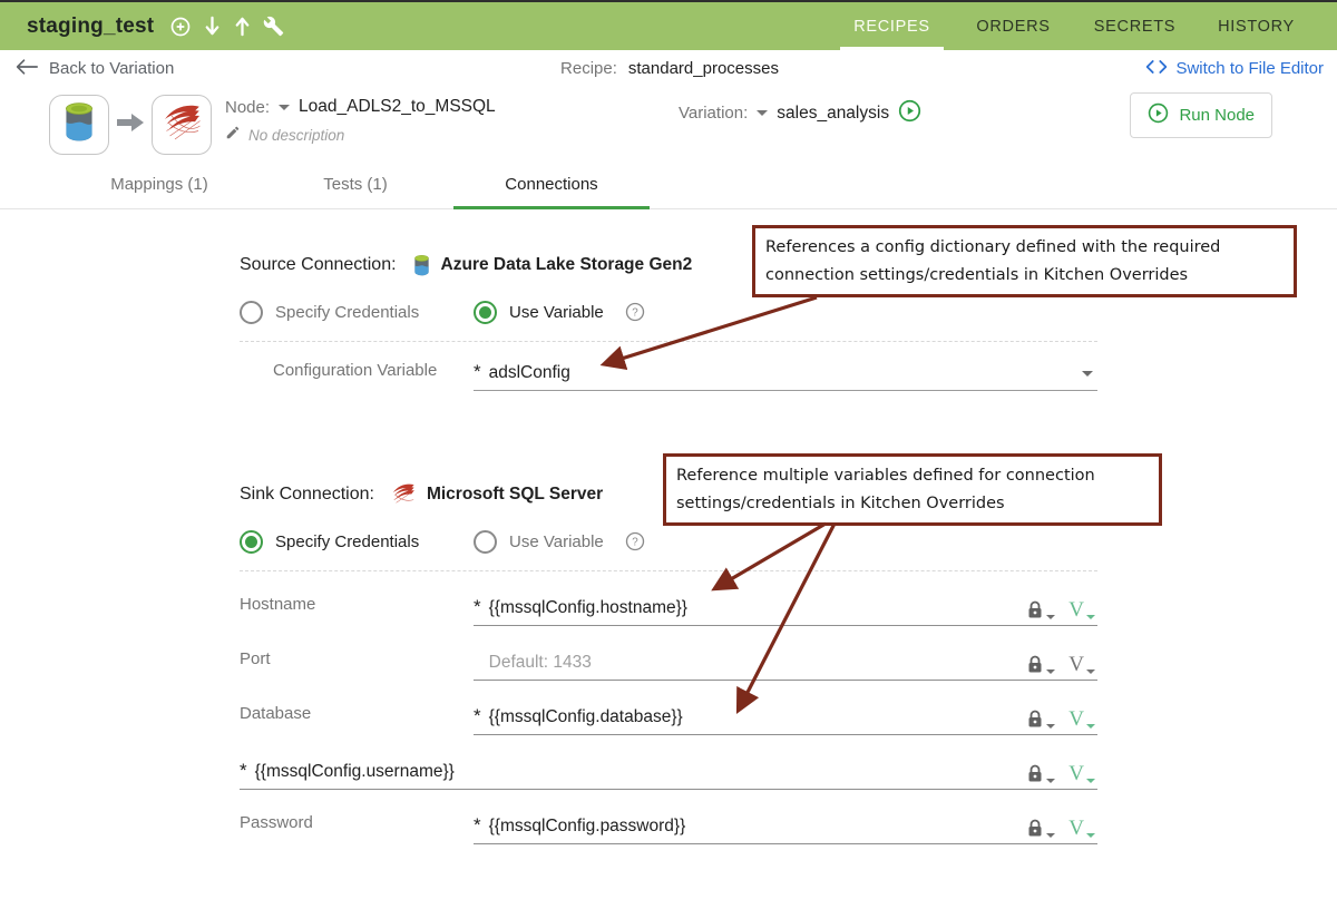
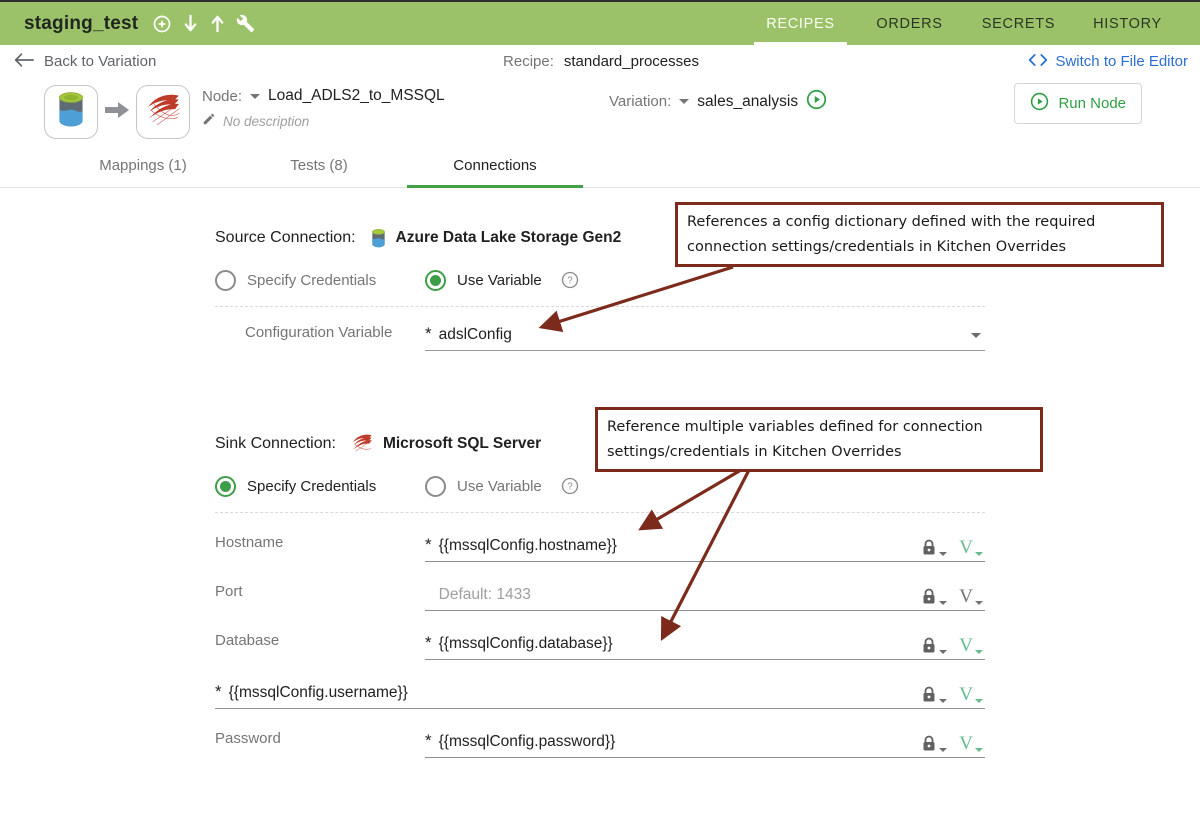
  staging_test
  RECIPES
  ORDERS
  SECRETS
  HISTORY
  Back to Variation
  Recipe:
  standard_processes
  Switch to File Editor
  Node:
  Load_ADLS2_to_MSSQL
  No description
  Variation:
  sales_analysis
  Run Node
  Mappings (1)
- Tests (1)
+ Tests (8)
  Connections
  Source Connection:
  Azure Data Lake Storage Gen2
  Specify Credentials
  Use Variable
  ?
  Configuration Variable
  *
  adslConfig
  Sink Connection:
  Microsoft SQL Server
  Specify Credentials
  Use Variable
  ?
  Hostname
  *
  {{mssqlConfig.hostname}}
  V
  Port
  Default: 1433
  V
  Database
  *
  {{mssqlConfig.database}}
  V
  *
  {{mssqlConfig.username}}
  V
  Password
  *
  {{mssqlConfig.password}}
  V
  References a config dictionary defined with the required connection settings/credentials in Kitchen Overrides
  Reference multiple variables defined for connection settings/credentials in Kitchen Overrides
